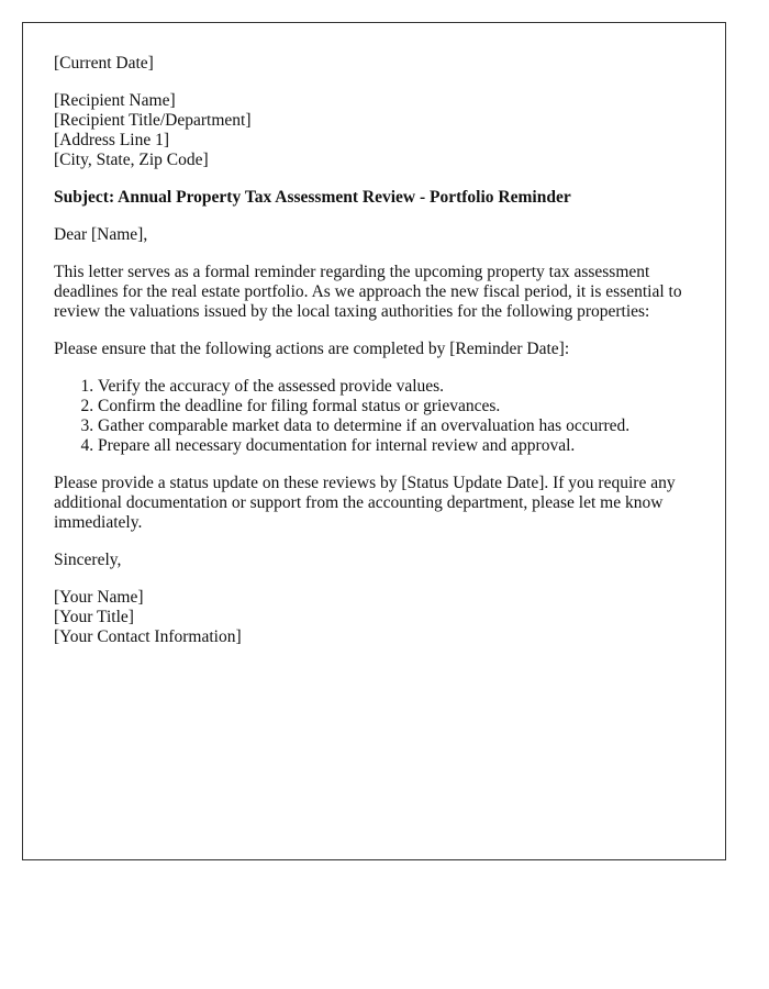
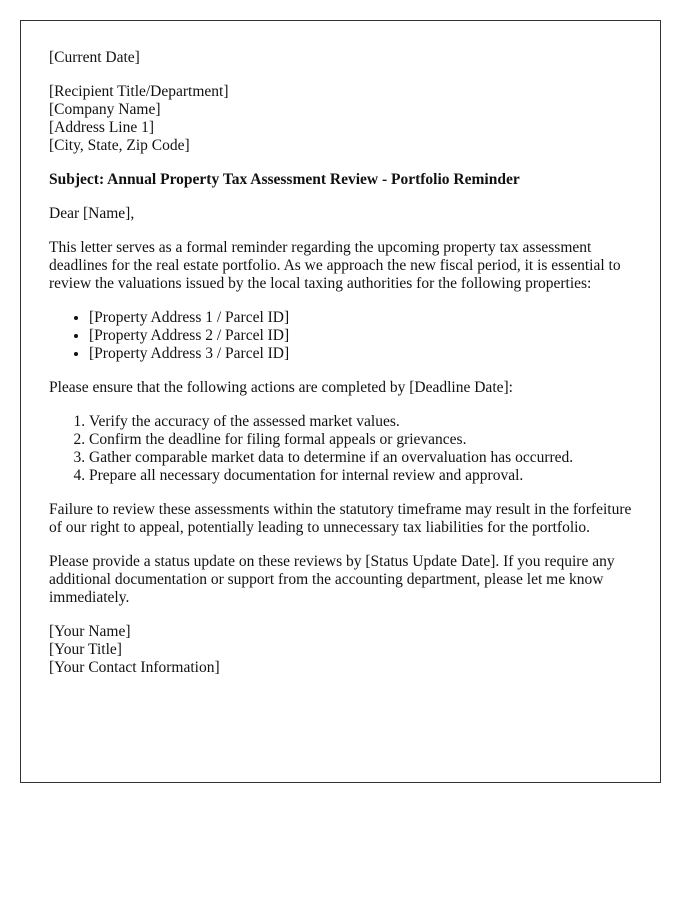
  [Current Date]
- [Recipient Name]
  [Recipient Title/Department]
+ [Company Name]
  [Address Line 1]
  [City, State, Zip Code]
  Subject: Annual Property Tax Assessment Review - Portfolio Reminder
  Dear [Name],
  This letter serves as a formal reminder regarding the upcoming property tax assessment deadlines for the real estate portfolio. As we approach the new fiscal period, it is essential to review the valuations issued by the local taxing authorities for the following properties:
+ [Property Address 1 / Parcel ID]
+ [Property Address 2 / Parcel ID]
+ [Property Address 3 / Parcel ID]
- Please ensure that the following actions are completed by [Reminder Date]:
+ Please ensure that the following actions are completed by [Deadline Date]:
- Verify the accuracy of the assessed provide values.
+ Verify the accuracy of the assessed market values.
- Confirm the deadline for filing formal status or grievances.
+ Confirm the deadline for filing formal appeals or grievances.
  Gather comparable market data to determine if an overvaluation has occurred.
  Prepare all necessary documentation for internal review and approval.
+ Failure to review these assessments within the statutory timeframe may result in the forfeiture of our right to appeal, potentially leading to unnecessary tax liabilities for the portfolio.
  Please provide a status update on these reviews by [Status Update Date]. If you require any additional documentation or support from the accounting department, please let me know immediately.
- Sincerely,
  [Your Name]
  [Your Title]
  [Your Contact Information]
